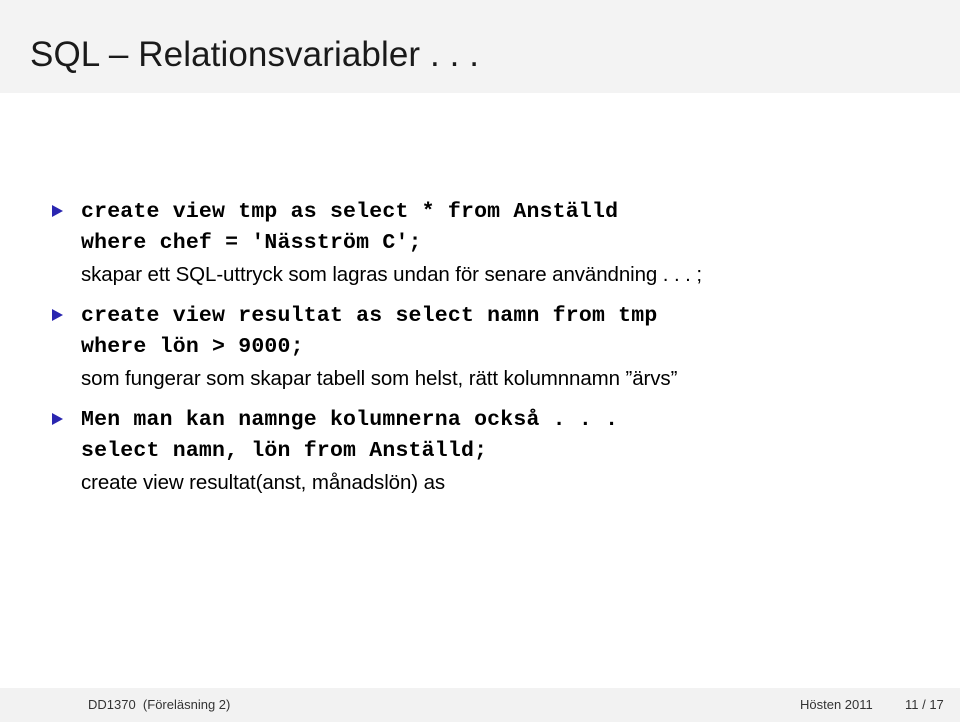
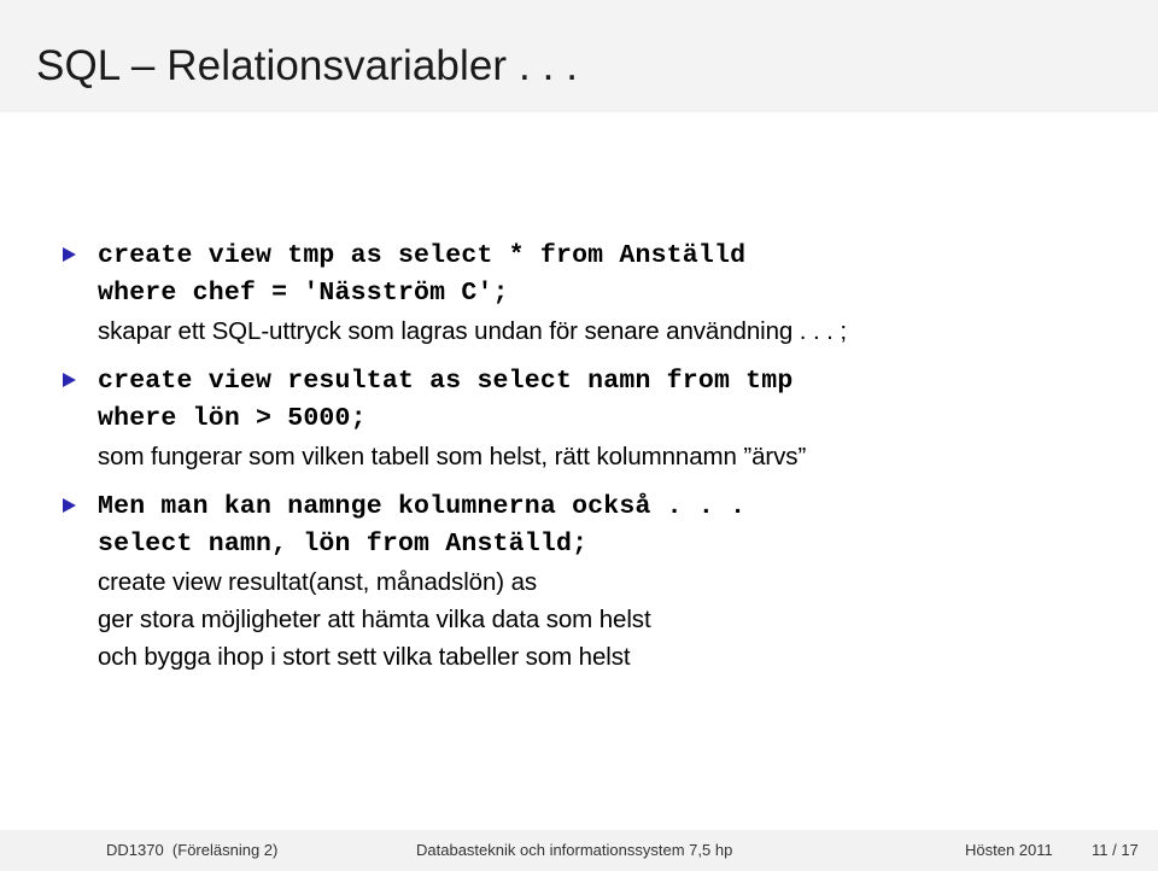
  SQL – Relationsvariabler . . .
  create view tmp as select * from Anställd
  where chef = 'Näsström C';
  skapar ett SQL-uttryck som lagras undan för senare användning . . . ;
  create view resultat as select namn from tmp
- where lön > 9000;
+ where lön > 5000;
- som fungerar som skapar tabell som helst, rätt kolumnnamn ”ärvs”
+ som fungerar som vilken tabell som helst, rätt kolumnnamn ”ärvs”
  Men man kan namnge kolumnerna också . . .
  select namn, lön from Anställd;
  create view resultat(anst, månadslön) as
+ ger stora möjligheter att hämta vilka data som helst
+ och bygga ihop i stort sett vilka tabeller som helst
  DD1370 (Föreläsning 2)
+ Databasteknik och informationssystem 7,5 hp
  Hösten 2011
  11 / 17
